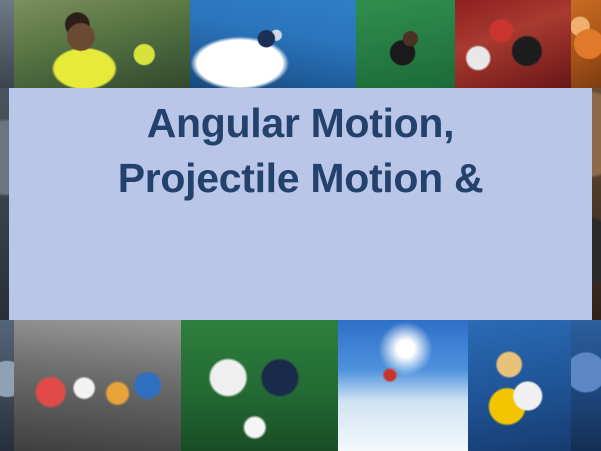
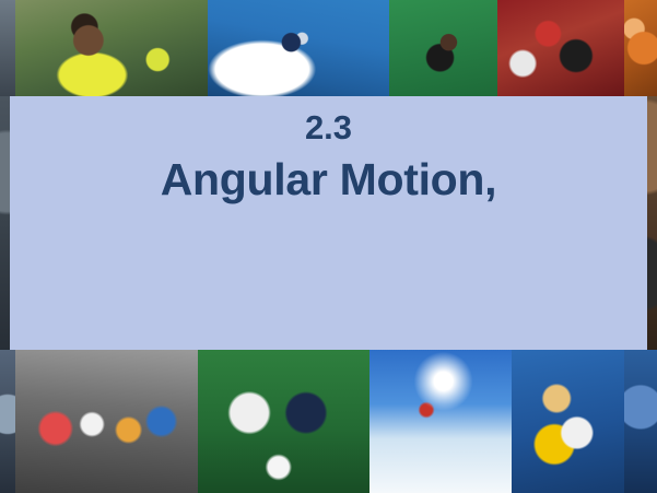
+ 2.3
  Angular Motion,
- Projectile Motion &
